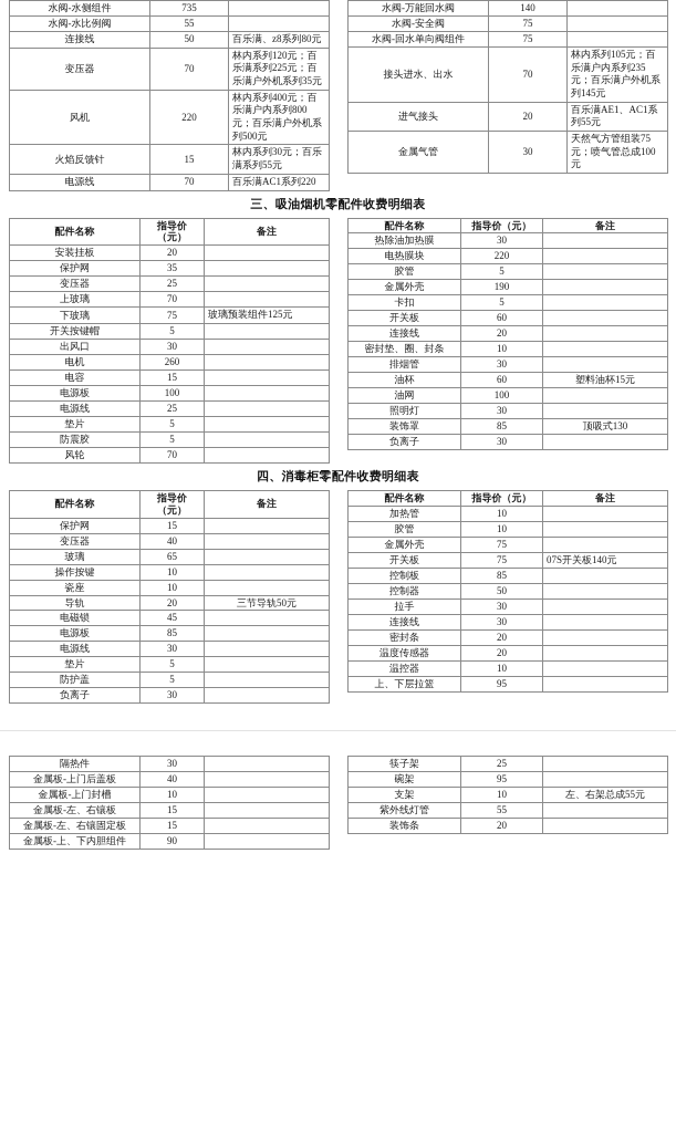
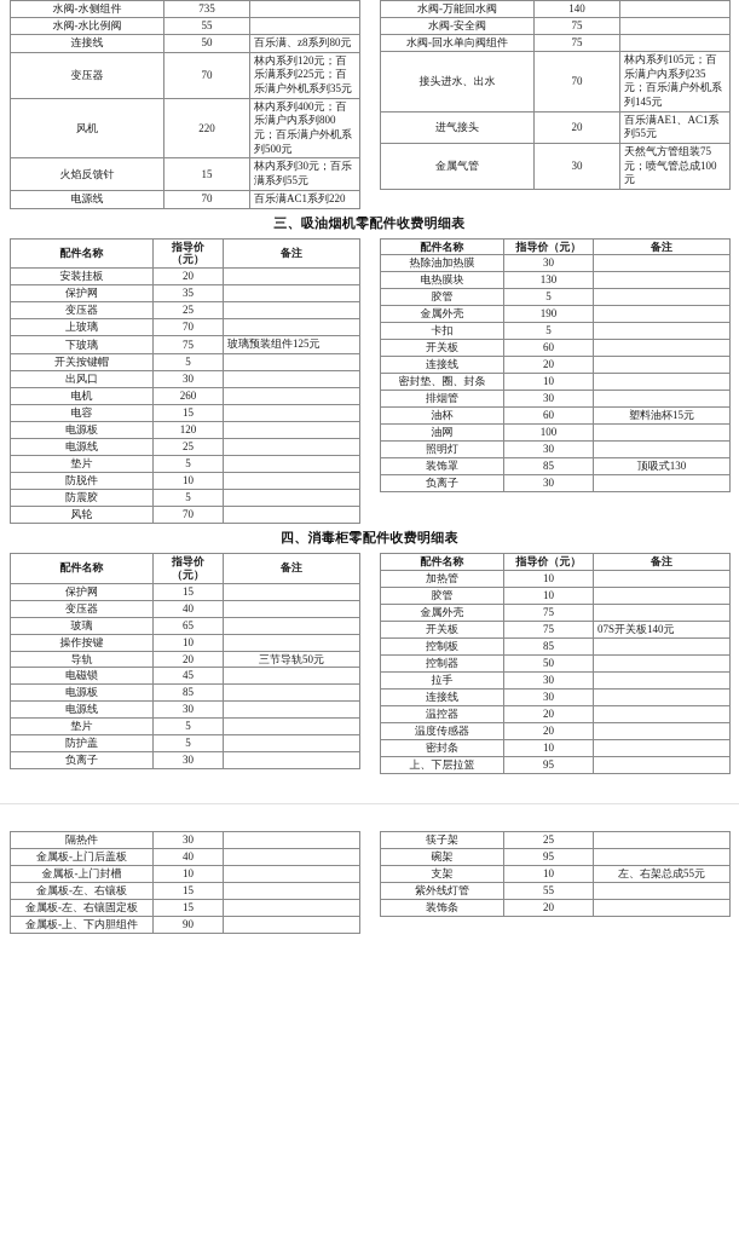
  水阀-水侧组件	735
  水阀-水比例阀	55
  连接线	50	百乐满、z8系列80元
  变压器	70	林内系列120元；百乐满系列225元；百乐满户外机系列35元
  风机	220	林内系列400元；百乐满户内系列800元；百乐满户外机系列500元
  火焰反馈针	15	林内系列30元；百乐满系列55元
  电源线	70	百乐满AC1系列220
  水阀-万能回水阀	140
  水阀-安全阀	75
  水阀-回水单向阀组件	75
  接头进水、出水	70	林内系列105元；百乐满户内系列235元；百乐满户外机系列145元
  进气接头	20	百乐满AE1、AC1系列55元
  金属气管	30	天然气方管组装75元；喷气管总成100元
  三、吸油烟机零配件收费明细表
  配件名称	指导价（元）	备注
  安装挂板	20
  保护网	35
  变压器	25
  上玻璃	70
  下玻璃	75	玻璃预装组件125元
  开关按键帽	5
  出风口	30
  电机	260
  电容	15
- 电源板	100
+ 电源板	120
  电源线	25
  垫片	5
+ 防脱件	10
  防震胶	5
  风轮	70
  配件名称	指导价（元）	备注
  热除油加热膜	30
- 电热膜块	220
+ 电热膜块	130
  胶管	5
  金属外壳	190
  卡扣	5
  开关板	60
  连接线	20
  密封垫、圈、封条	10
  排烟管	30
  油杯	60	塑料油杯15元
  油网	100
  照明灯	30
  装饰罩	85	顶吸式130
  负离子	30
  四、消毒柜零配件收费明细表
  配件名称	指导价（元）	备注
  保护网	15
  变压器	40
  玻璃	65
  操作按键	10
- 瓷座	10
  导轨	20	三节导轨50元
  电磁锁	45
  电源板	85
  电源线	30
  垫片	5
  防护盖	5
  负离子	30
  配件名称	指导价（元）	备注
  加热管	10
  胶管	10
  金属外壳	75
  开关板	75	07S开关板140元
  控制板	85
  控制器	50
  拉手	30
  连接线	30
- 密封条	20
+ 温控器	20
  温度传感器	20
- 温控器	10
+ 密封条	10
  上、下层拉篮	95
  隔热件	30
  金属板-上门后盖板	40
  金属板-上门封槽	10
  金属板-左、右镶板	15
  金属板-左、右镶固定板	15
  金属板-上、下内胆组件	90
  筷子架	25
  碗架	95
  支架	10	左、右架总成55元
  紫外线灯管	55
  装饰条	20
